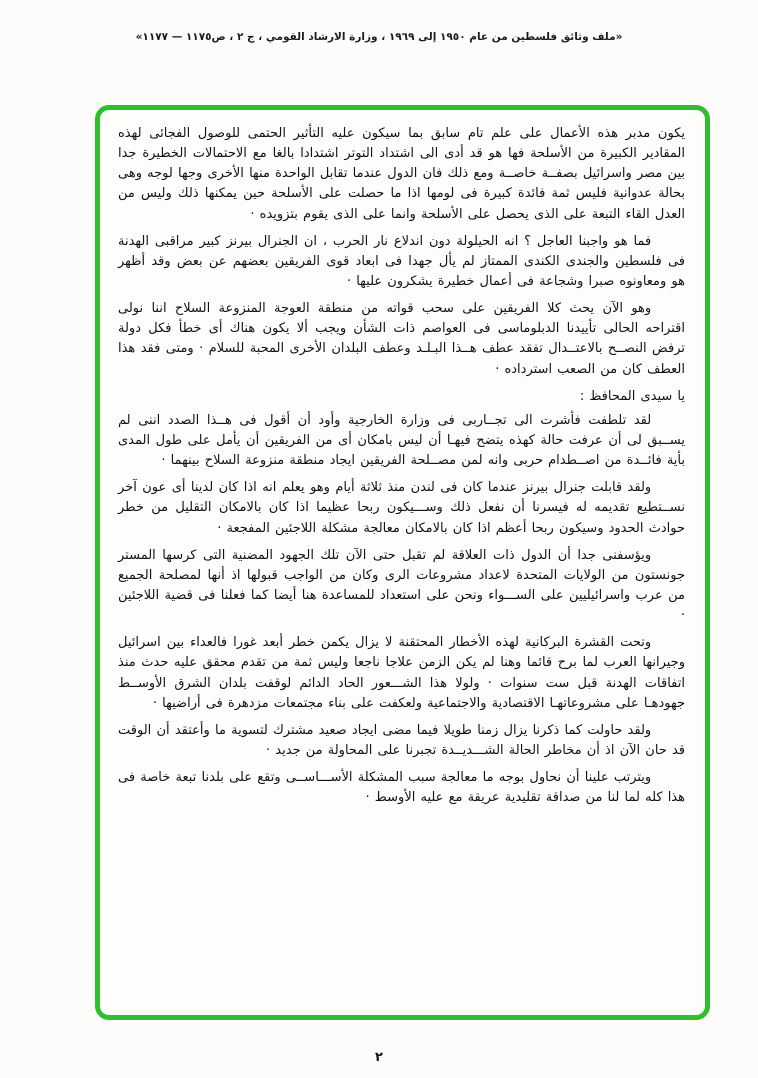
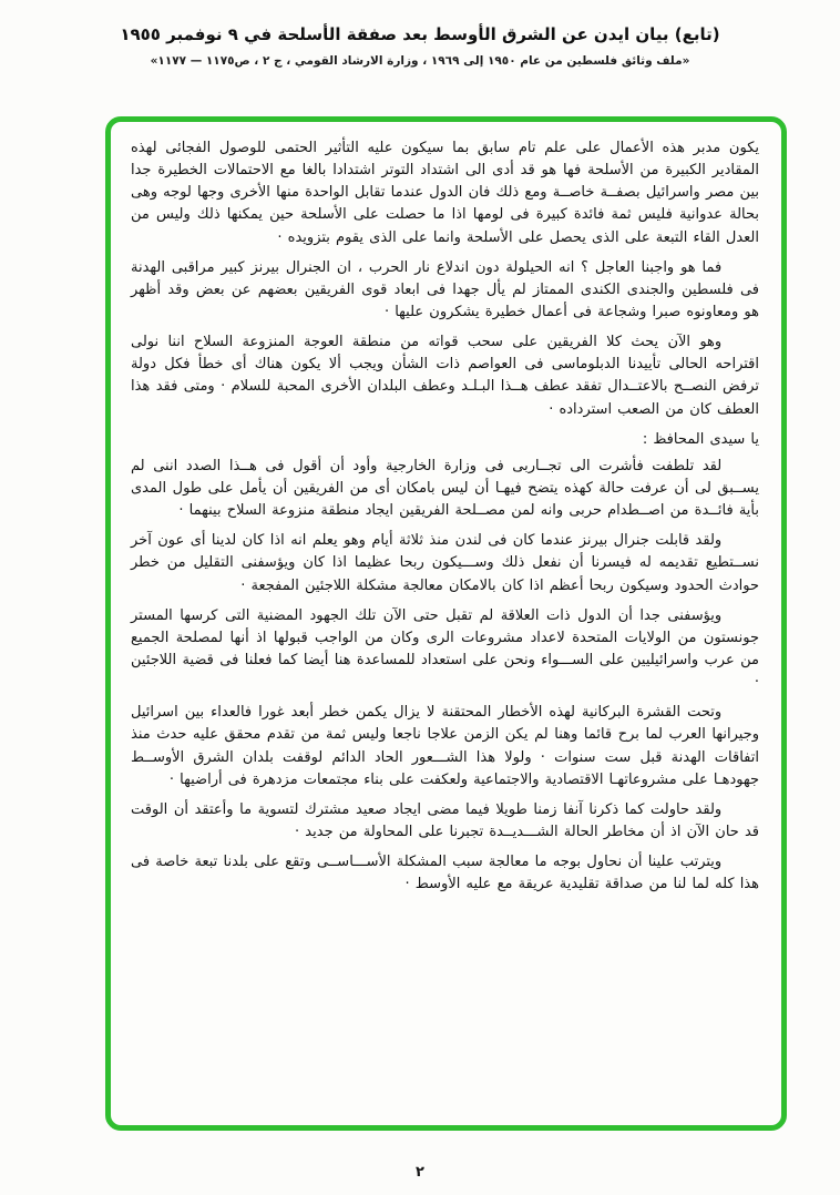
+ (تابع) بيان ايدن عن الشرق الأوسط بعد صفقة الأسلحة في ٩ نوفمبر ١٩٥٥
  «ملف وثائق فلسطين من عام ١٩٥٠ إلى ١٩٦٩ ، وزارة الارشاد القومي ، ج ٢ ، ص١١٧٥ — ١١٧٧»
  يكون مدبر هذه الأعمال على علم تام سابق بما سيكون عليه التأثير الحتمى للوصول الفجائى لهذه المقادير الكبيرة من الأسلحة فها هو قد أدى الى اشتداد التوتر اشتدادا بالغا مع الاحتمالات الخطيرة جدا بين مصر واسرائيل بصفــة خاصــة ومع ذلك فان الدول عندما تقابل الواحدة منها الأخرى وجها لوجه وهى بحالة عدوانية فليس ثمة فائدة كبيرة فى لومها اذا ما حصلت على الأسلحة حين يمكنها ذلك وليس من العدل القاء التبعة على الذى يحصل على الأسلحة وانما على الذى يقوم بتزويده ·
  فما هو واجبنا العاجل ؟ انه الحيلولة دون اندلاع نار الحرب ، ان الجنرال بيرنز كبير مراقبى الهدنة فى فلسطين والجندى الكندى الممتاز لم يأل جهدا فى ابعاد قوى الفريقين بعضهم عن بعض وقد أظهر هو ومعاونوه صبرا وشجاعة فى أعمال خطيرة يشكرون عليها ·
  وهو الآن يحث كلا الفريقين على سحب قواته من منطقة العوجة المنزوعة السلاح اننا نولى اقتراحه الحالى تأييدنا الدبلوماسى فى العواصم ذات الشأن ويجب ألا يكون هناك أى خطأ فكل دولة ترفض النصــح بالاعتــدال تفقد عطف هــذا البـلـد وعطف البلدان الأخرى المحبة للسلام · ومتى فقد هذا العطف كان من الصعب استرداده ·
  يا سيدى المحافظ :
  لقد تلطفت فأشرت الى تجــاربى فى وزارة الخارجية وأود أن أقول فى هــذا الصدد اننى لم يســبق لى أن عرفت حالة كهذه يتضح فيهـا أن ليس بامكان أى من الفريقين أن يأمل على طول المدى بأية فائــدة من اصــطدام حربى وانه لمن مصــلحة الفريقين ايجاد منطقة منزوعة السلاح بينهما ·
- ولقد قابلت جنرال بيرنز عندما كان فى لندن منذ ثلاثة أيام وهو يعلم انه اذا كان لدينا أى عون آخر نســتطيع تقديمه له فيسرنا أن نفعل ذلك وســـيكون ربحا عظيما اذا كان بالامكان التقليل من خطر حوادث الحدود وسيكون ربحا أعظم اذا كان بالامكان معالجة مشكلة اللاجئين المفجعة ·
+ ولقد قابلت جنرال بيرنز عندما كان فى لندن منذ ثلاثة أيام وهو يعلم انه اذا كان لدينا أى عون آخر نســتطيع تقديمه له فيسرنا أن نفعل ذلك وســـيكون ربحا عظيما اذا كان ويؤسفنى التقليل من خطر حوادث الحدود وسيكون ربحا أعظم اذا كان بالامكان معالجة مشكلة اللاجئين المفجعة ·
  ويؤسفنى جدا أن الدول ذات العلاقة لم تقبل حتى الآن تلك الجهود المضنية التى كرسها المستر جونستون من الولايات المتحدة لاعداد مشروعات الرى وكان من الواجب قبولها اذ أنها لمصلحة الجميع من عرب واسرائيليين على الســـواء ونحن على استعداد للمساعدة هنا أيضا كما فعلنا فى قضية اللاجئين ·
  وتحت القشرة البركانية لهذه الأخطار المحتقنة لا يزال يكمن خطر أبعد غورا فالعداء بين اسرائيل وجيرانها العرب لما برح قائما وهنا لم يكن الزمن علاجا ناجعا وليس ثمة من تقدم محقق عليه حدث منذ اتفاقات الهدنة قبل ست سنوات · ولولا هذا الشـــعور الحاد الدائم لوقفت بلدان الشرق الأوســط جهودهـا على مشروعاتهـا الاقتصادية والاجتماعية ولعكفت على بناء مجتمعات مزدهرة فى أراضيها ·
- ولقد حاولت كما ذكرنا يزال زمنا طويلا فيما مضى ايجاد صعيد مشترك لتسوية ما وأعتقد أن الوقت قد حان الآن اذ أن مخاطر الحالة الشـــديــدة تجبرنا على المحاولة من جديد ·
+ ولقد حاولت كما ذكرنا آنفا زمنا طويلا فيما مضى ايجاد صعيد مشترك لتسوية ما وأعتقد أن الوقت قد حان الآن اذ أن مخاطر الحالة الشـــديــدة تجبرنا على المحاولة من جديد ·
  ويترتب علينا أن نحاول بوجه ما معالجة سبب المشكلة الأســـاســى وتقع على بلدنا تبعة خاصة فى هذا كله لما لنا من صداقة تقليدية عريقة مع عليه الأوسط ·
  ٢
